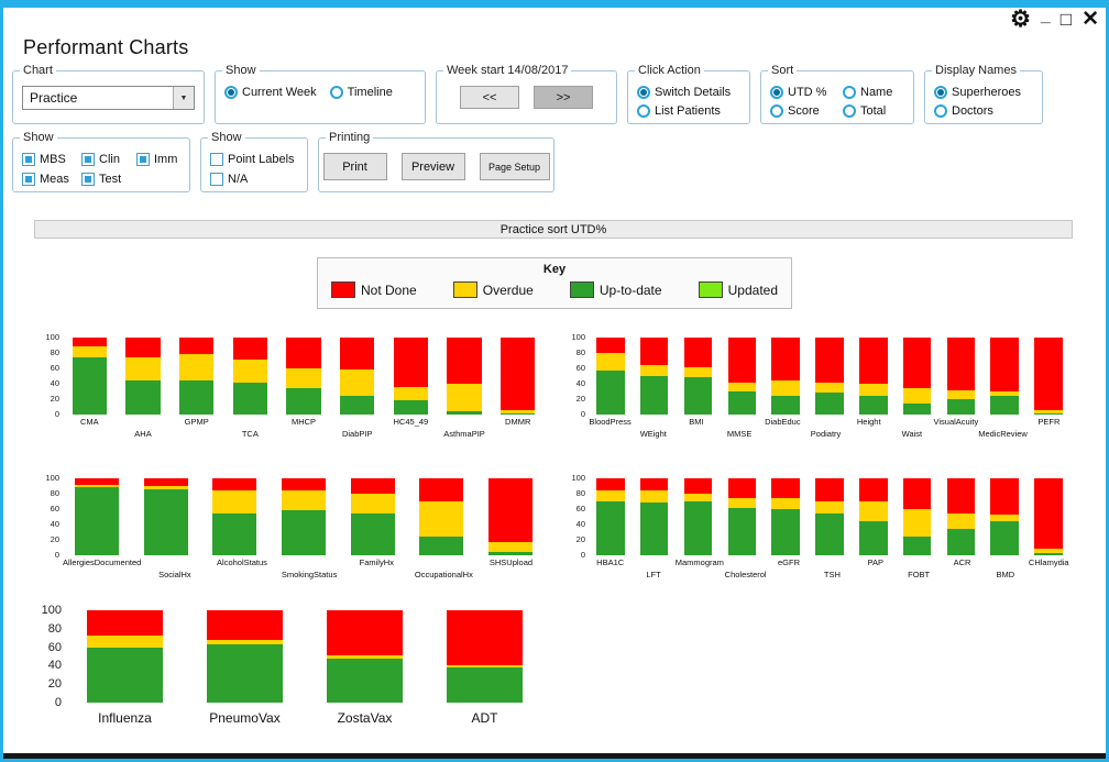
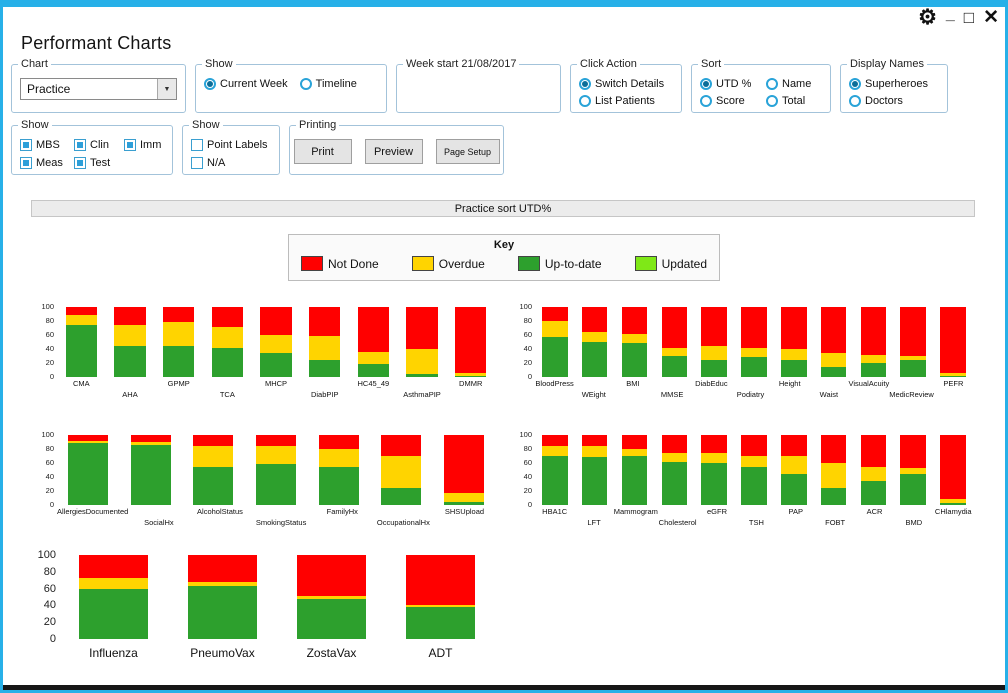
  ⚙
  _
  □
  ✕
  Performant Charts
  Chart
  Practice
  Show
  Current Week
  Timeline
- Week start 14/08/2017
+ Week start 21/08/2017
- <<
- >>
  Click Action
  Switch Details
  List Patients
  Sort
  UTD %
  Name
  Score
  Total
  Display Names
  Superheroes
  Doctors
  Show
  MBS
  Clin
  Imm
  Meas
  Test
  Show
  Point Labels
  N/A
  Printing
  Print
  Preview
  Page Setup
  Practice sort UTD%
  Key
  Not Done
  Overdue
  Up-to-date
  Updated
  100
  80
  60
  40
  20
  0
  CMA
  AHA
  GPMP
  TCA
  MHCP
  DiabPIP
  HC45_49
  AsthmaPIP
  DMMR
  100
  80
  60
  40
  20
  0
  BloodPress
  WEight
  BMI
  MMSE
  DiabEduc
  Podiatry
  Height
  Waist
  VisualAcuity
  MedicReview
  PEFR
  100
  80
  60
  40
  20
  0
  AllergiesDocumented
  SocialHx
  AlcoholStatus
  SmokingStatus
  FamilyHx
  OccupationalHx
  SHSUpload
  100
  80
  60
  40
  20
  0
  HBA1C
  LFT
  Mammogram
  Cholesterol
  eGFR
  TSH
  PAP
  FOBT
  ACR
  BMD
  CHlamydia
  100
  80
  60
  40
  20
  0
  Influenza
  PneumoVax
  ZostaVax
  ADT
